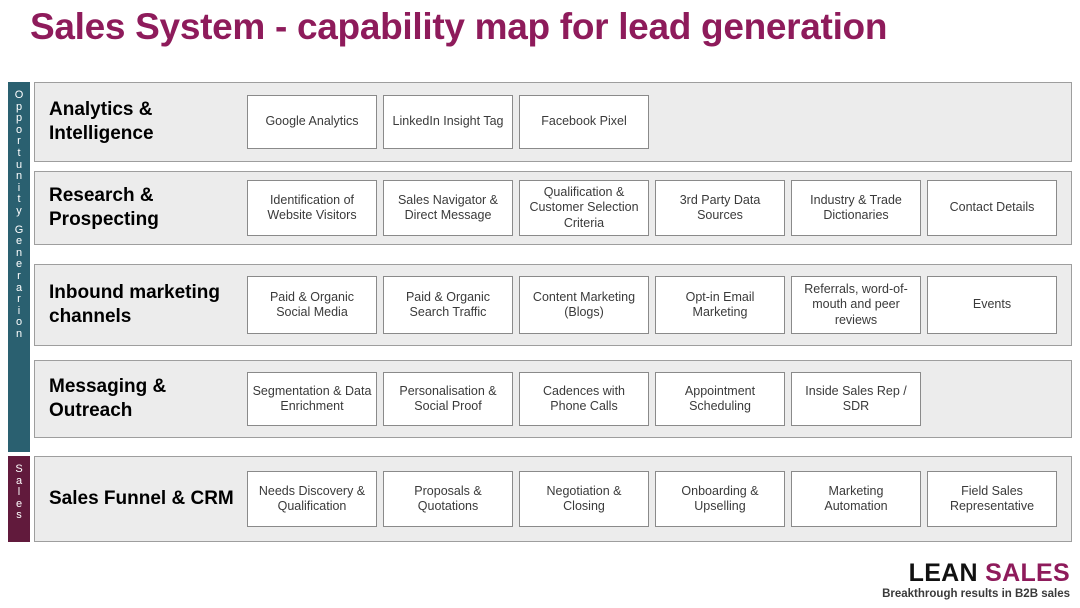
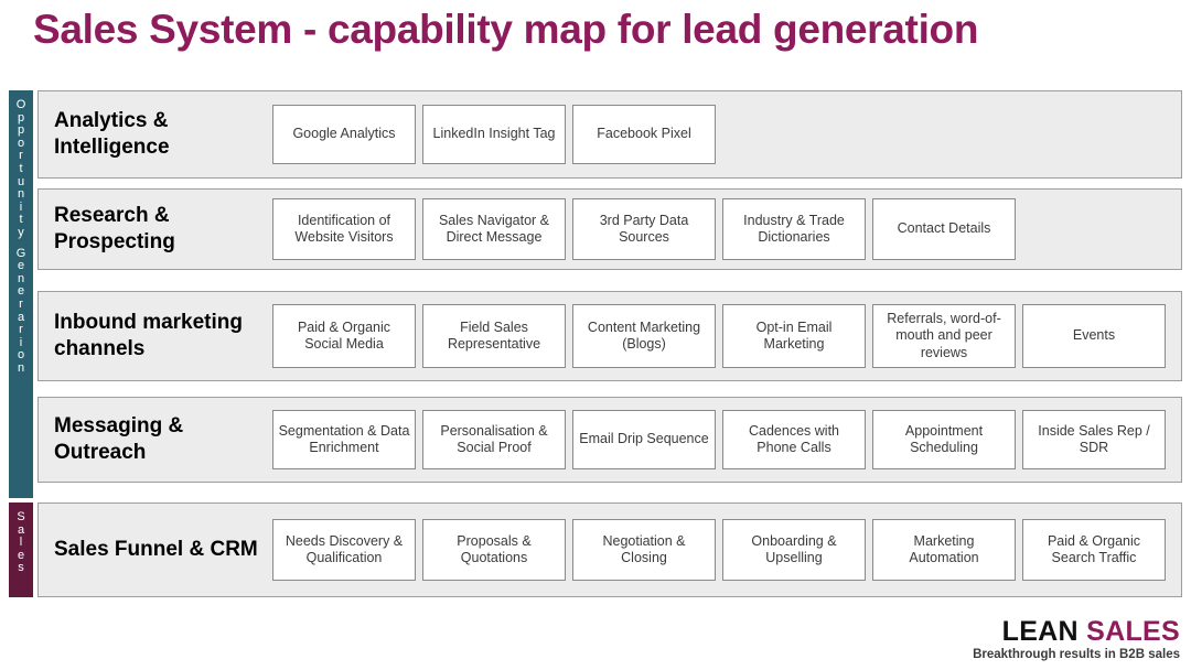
  Sales System - capability map for lead generation
  O
  p
  p
  o
  r
  t
  u
  n
  i
  t
  y
  G
  e
  n
  e
  r
  a
  r
  i
  o
  n
  S
  a
  l
  e
  s
  Analytics & Intelligence
  Google Analytics
  LinkedIn Insight Tag
  Facebook Pixel
  Research & Prospecting
  Identification of Website Visitors
  Sales Navigator & Direct Message
- Qualification & Customer Selection Criteria
  3rd Party Data Sources
  Industry & Trade Dictionaries
  Contact Details
  Inbound marketing channels
  Paid & Organic Social Media
- Paid & Organic Search Traffic
+ Field Sales Representative
  Content Marketing (Blogs)
  Opt-in Email Marketing
  Referrals, word-of-mouth and peer reviews
  Events
  Messaging & Outreach
  Segmentation & Data Enrichment
  Personalisation & Social Proof
+ Email Drip Sequence
  Cadences with Phone Calls
  Appointment Scheduling
  Inside Sales Rep / SDR
  Sales Funnel & CRM
  Needs Discovery & Qualification
  Proposals & Quotations
  Negotiation & Closing
  Onboarding & Upselling
  Marketing Automation
- Field Sales Representative
+ Paid & Organic Search Traffic
  LEAN SALES
  Breakthrough results in B2B sales
